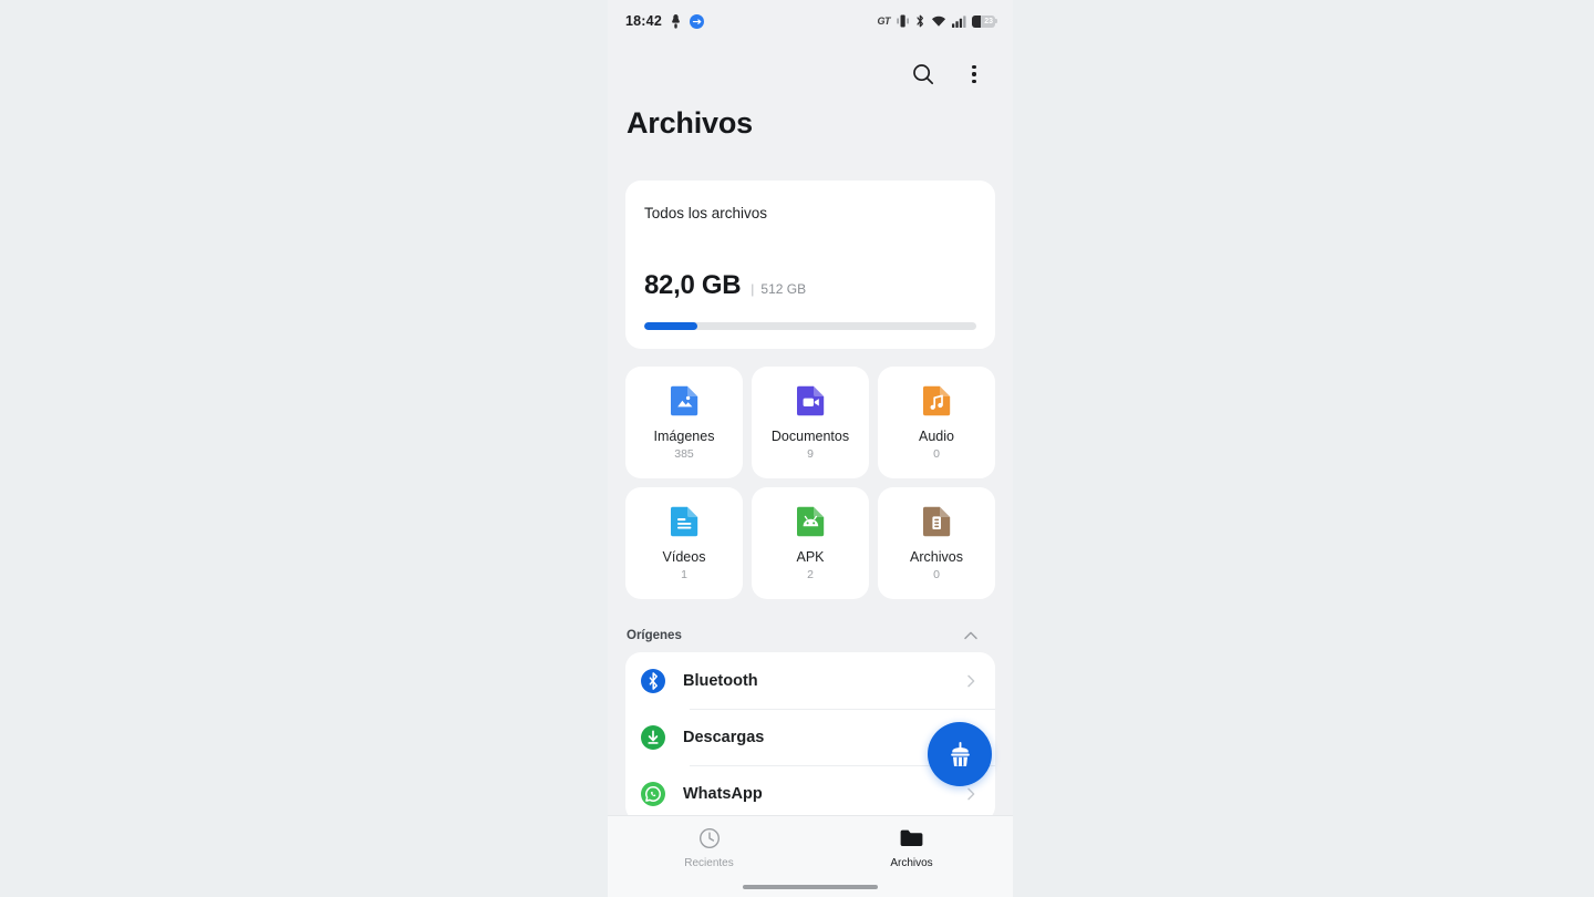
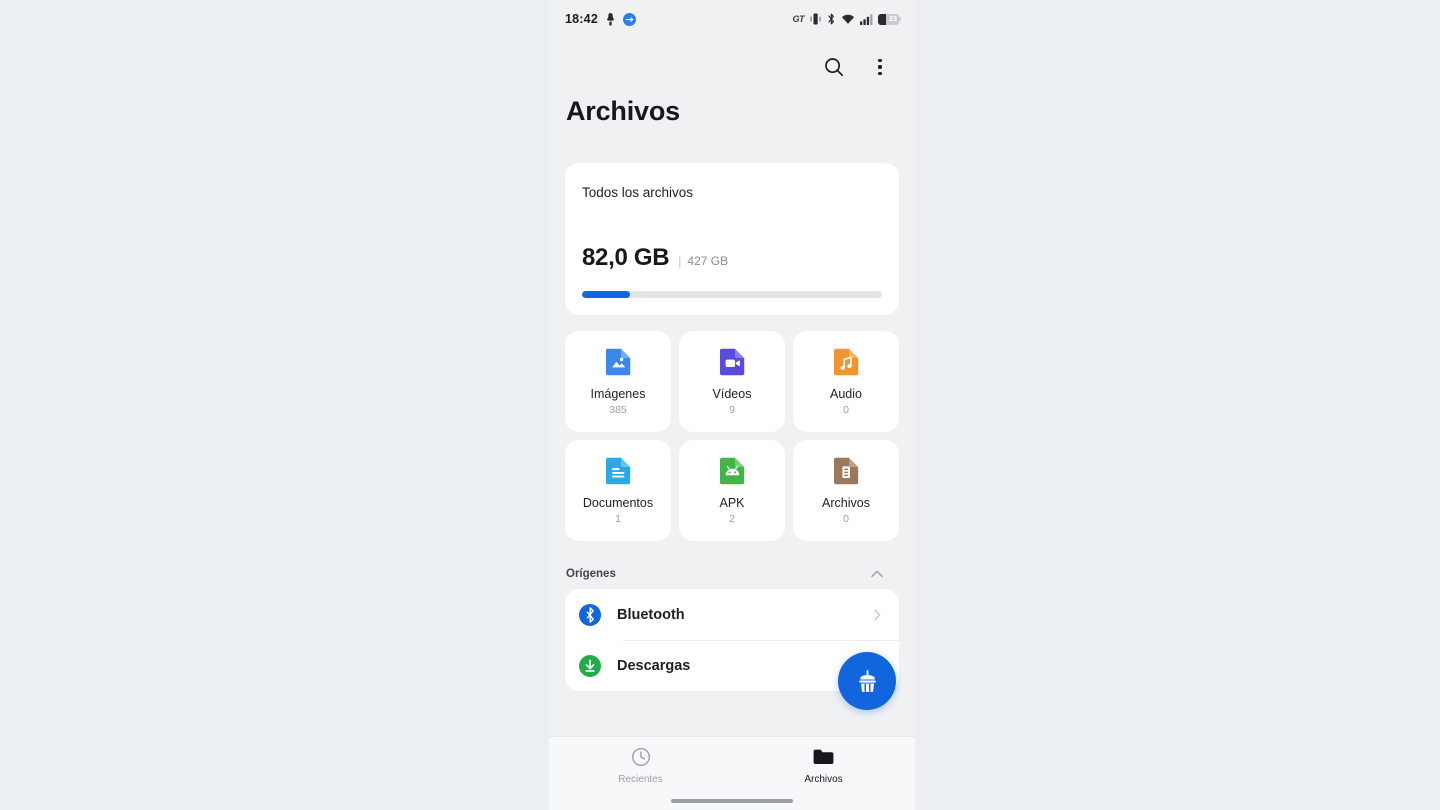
  18:42
  GT
  Archivos
  Todos los archivos
  82,0 GB
  |
- 512 GB
+ 427 GB
  Imágenes
  385
- Documentos
+ Vídeos
  9
  Audio
  0
- Vídeos
+ Documentos
  1
  APK
  2
  Archivos
  0
  Orígenes
  Bluetooth
  Descargas
- WhatsApp
  Recientes
  Archivos
